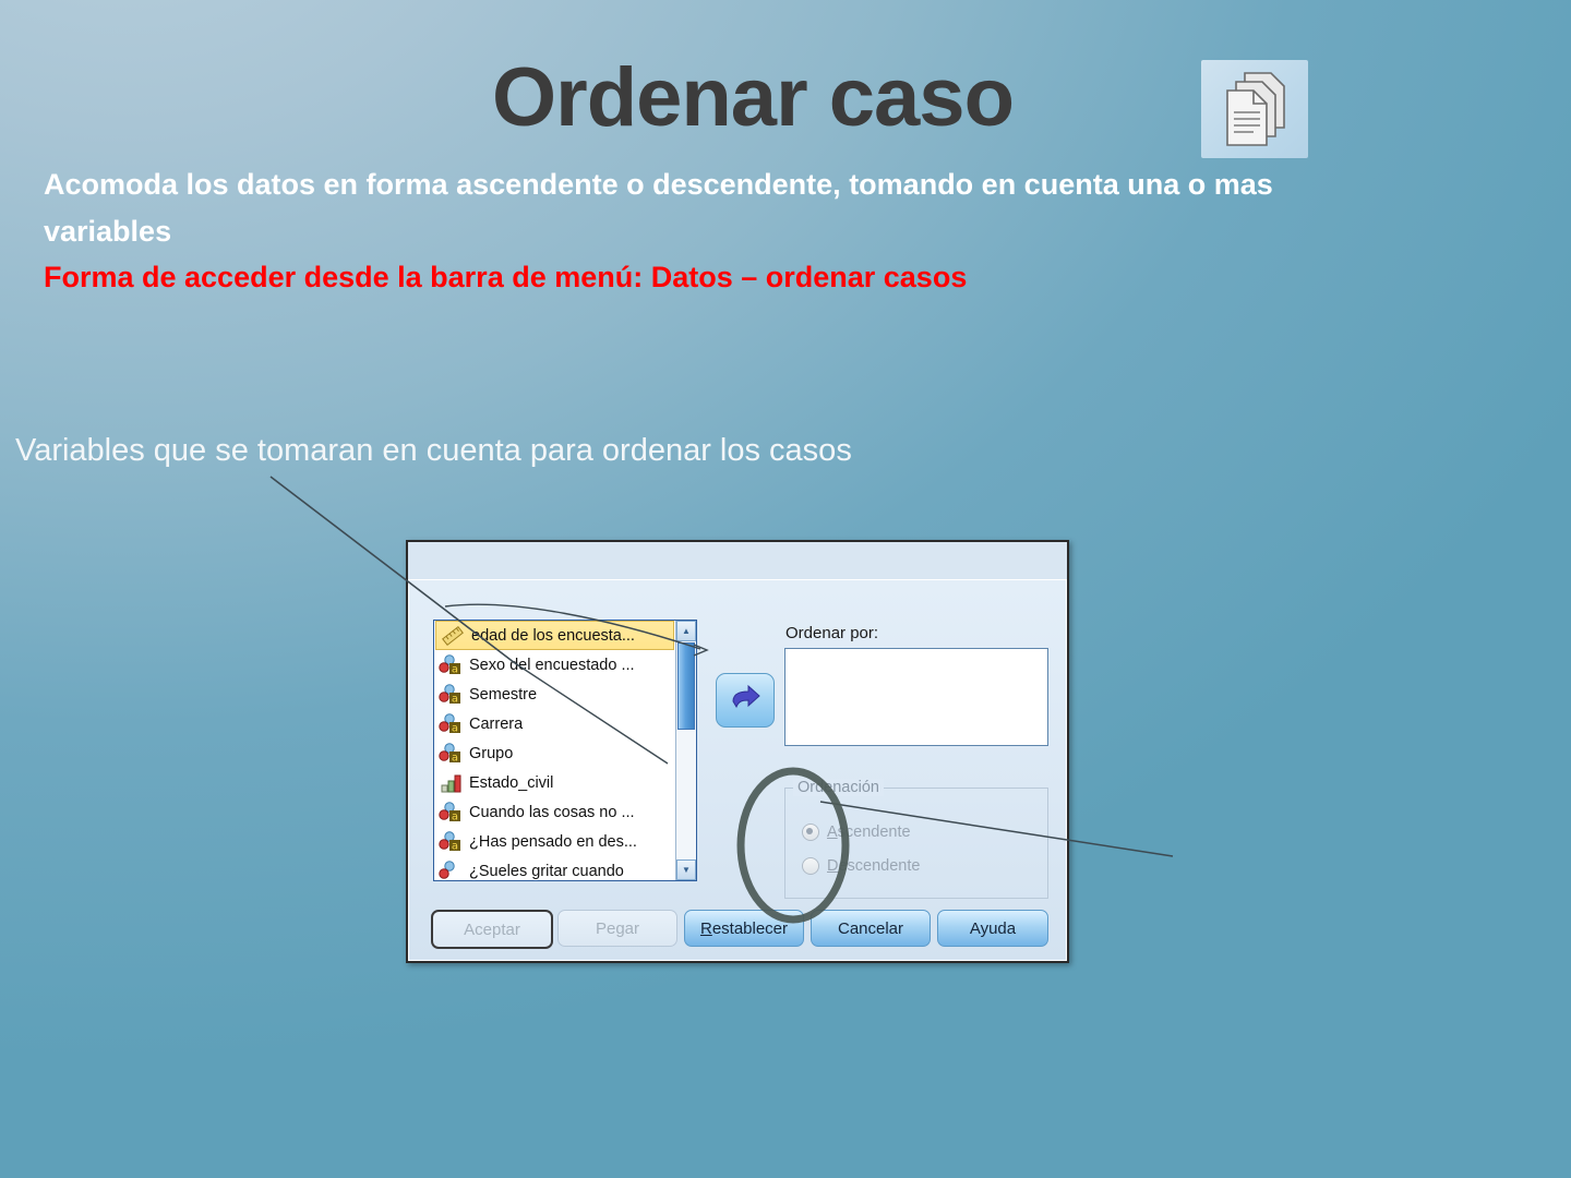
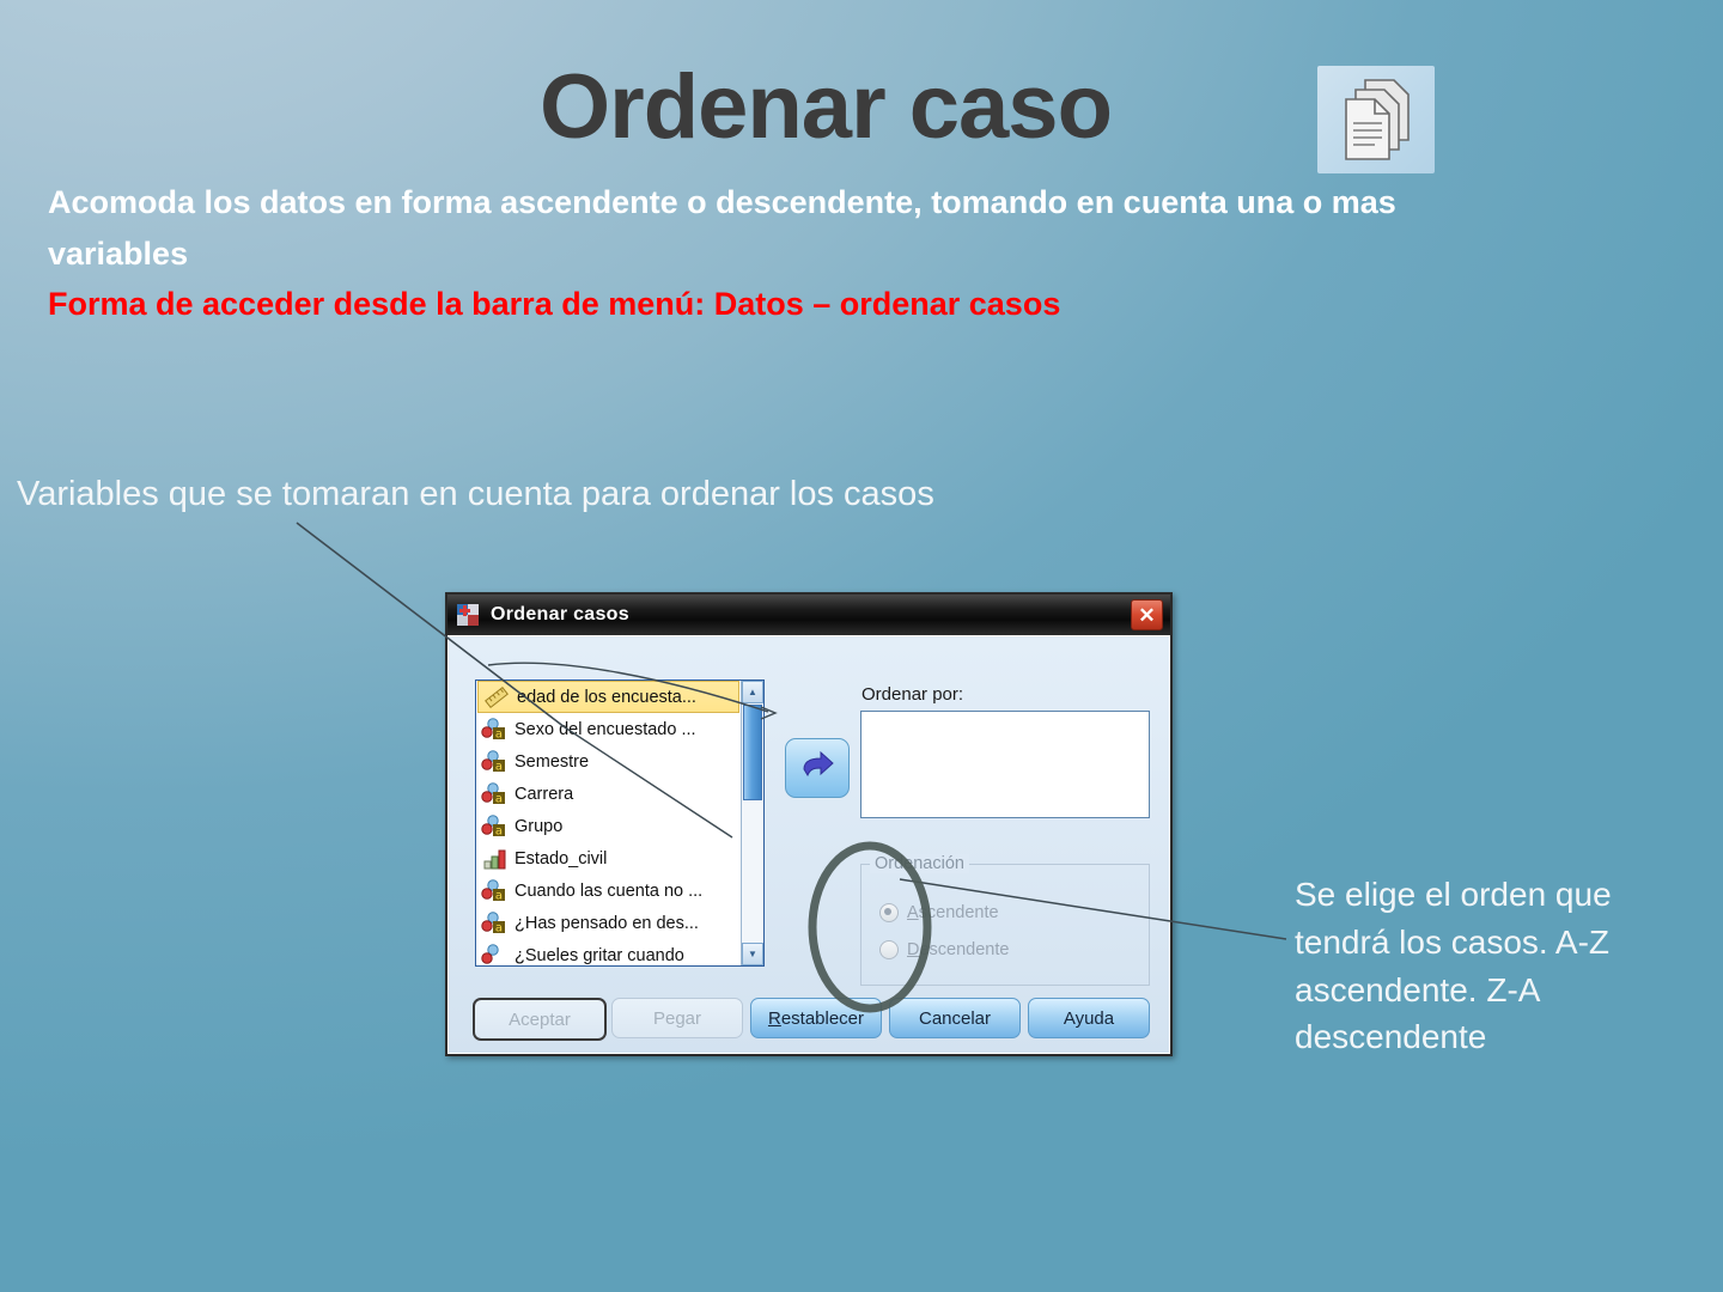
  Ordenar caso
  Acomoda los datos en forma ascendente o descendente, tomando en cuenta una o mas variables
  Forma de acceder desde la barra de menú: Datos – ordenar casos
  Variables que se tomaran en cuenta para ordenar los casos
+ Se elige el orden que tendrá los casos. A-Z ascendente. Z-A descendente
+ Ordenar casos
+ ✕
  edad de los encuesta...
  a
  Sexo del encuestado ...
  a
  Semestre
  a
  Carrera
  a
  Grupo
  Estado_civil
  a
- Cuando las cosas no ...
+ Cuando las cuenta no ...
  a
  ¿Has pensado en des...
  ¿Sueles gritar cuando
  ▲
  ▼
  Ordenar por:
  Ordnación
  A cendente
  D scendente
  Aceptar
  Pegar
  R
  establecer
  Cancelar
  Ayuda
